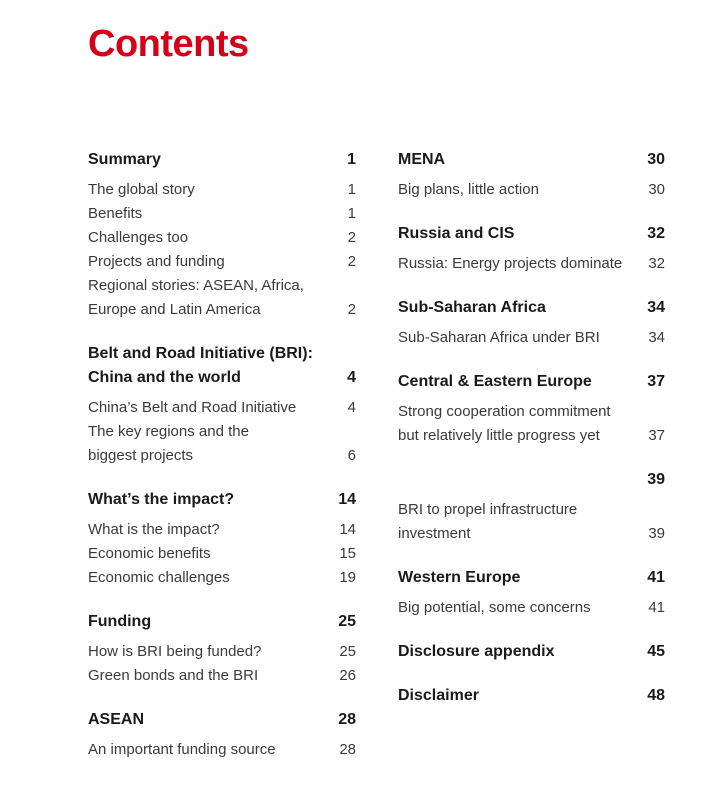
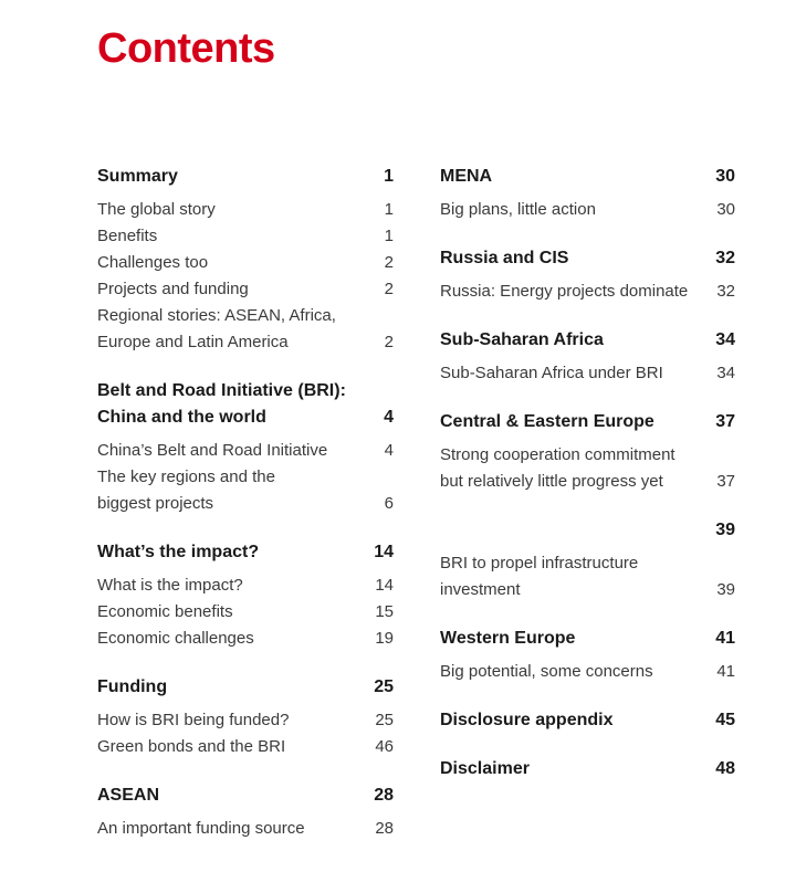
  Contents
  Summary
  1
  The global story
  1
  Benefits
  1
  Challenges too
  2
  Projects and funding
  2
  Regional stories: ASEAN, Africa,
  Europe and Latin America
  2
  Belt and Road Initiative (BRI):
  China and the world
  4
  China’s Belt and Road Initiative
  4
  The key regions and the
  biggest projects
  6
  What’s the impact?
  14
  What is the impact?
  14
  Economic benefits
  15
  Economic challenges
  19
  Funding
  25
  How is BRI being funded?
  25
  Green bonds and the BRI
- 26
+ 46
  ASEAN
  28
  An important funding source
  28
  MENA
  30
  Big plans, little action
  30
  Russia and CIS
  32
  Russia: Energy projects dominate
  32
  Sub-Saharan Africa
  34
  Sub-Saharan Africa under BRI
  34
  Central & Eastern Europe
  37
  Strong cooperation commitment
  but relatively little progress yet
  37
  39
  BRI to propel infrastructure
  investment
  39
  Western Europe
  41
  Big potential, some concerns
  41
  Disclosure appendix
  45
  Disclaimer
  48
